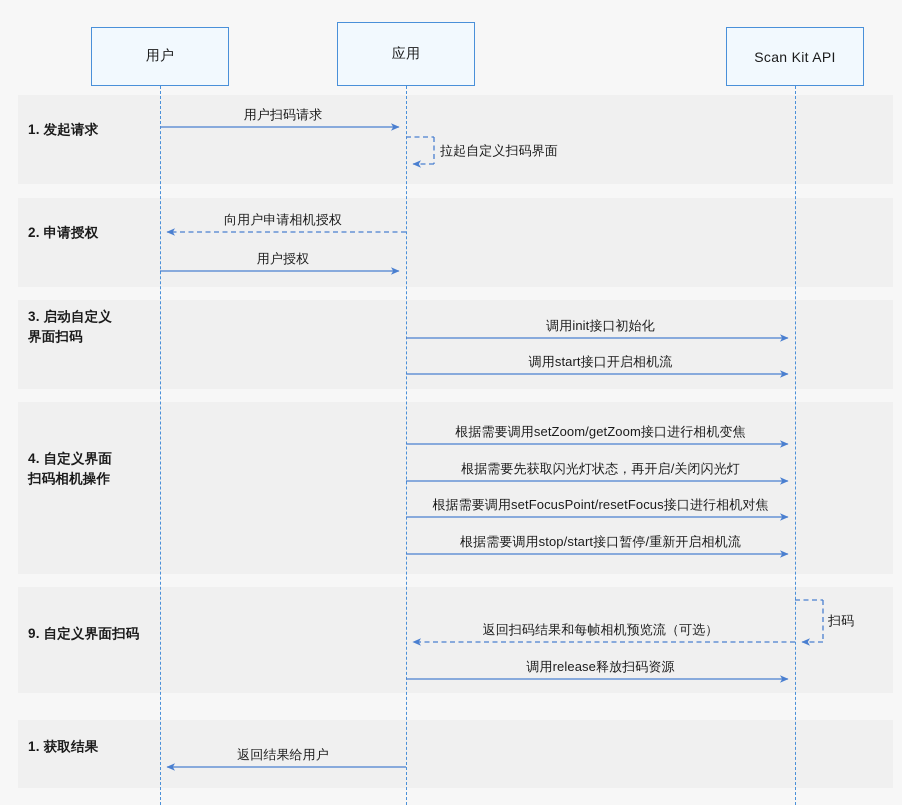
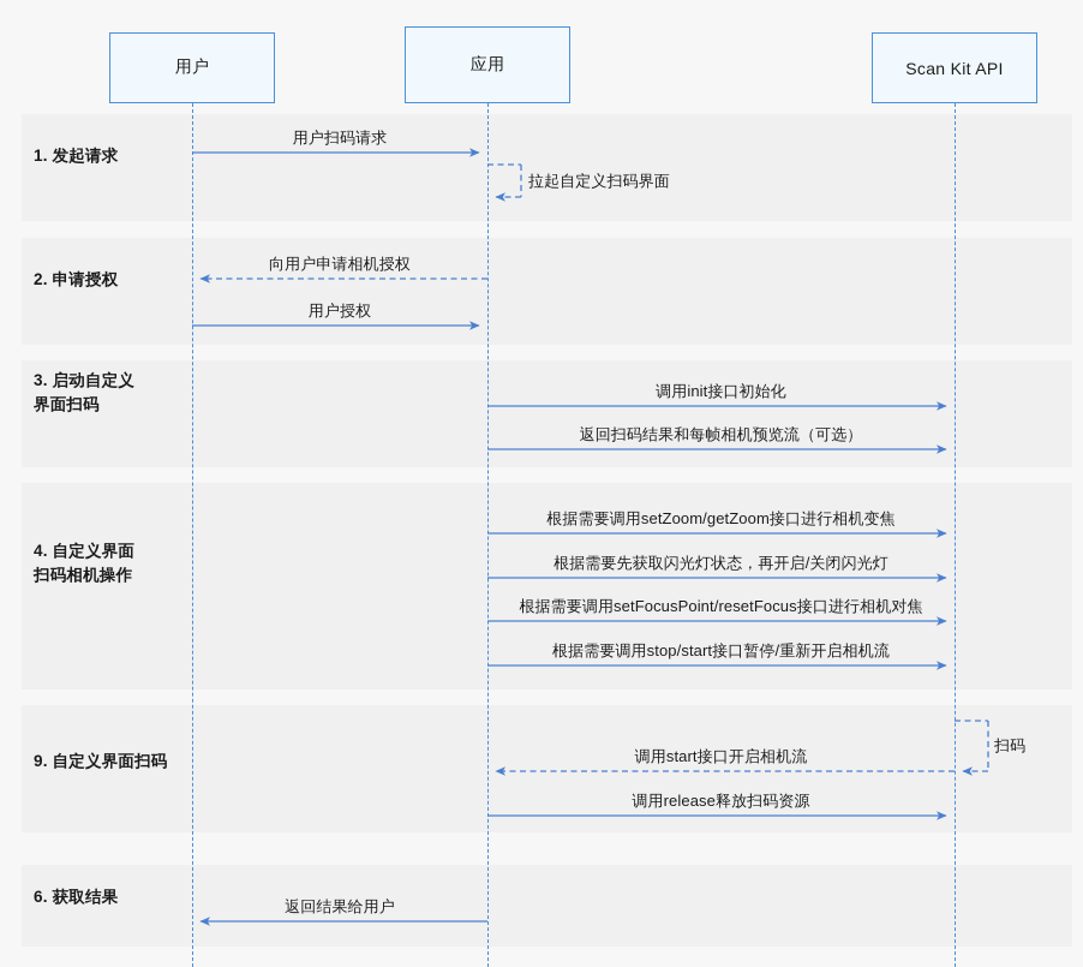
  用户
  应用
  Scan Kit API
  1. 发起请求
  2. 申请授权
  3. 启动自定义
  界面扫码
  4. 自定义界面
  扫码相机操作
  9. 自定义界面扫码
- 1. 获取结果
+ 6. 获取结果
  用户扫码请求
  拉起自定义扫码界面
  向用户申请相机授权
  用户授权
  调用init接口初始化
- 调用start接口开启相机流
+ 返回扫码结果和每帧相机预览流（可选）
  根据需要调用setZoom/getZoom接口进行相机变焦
  根据需要先获取闪光灯状态，再开启/关闭闪光灯
  根据需要调用setFocusPoint/resetFocus接口进行相机对焦
  根据需要调用stop/start接口暂停/重新开启相机流
  扫码
- 返回扫码结果和每帧相机预览流（可选）
+ 调用start接口开启相机流
  调用release释放扫码资源
  返回结果给用户
